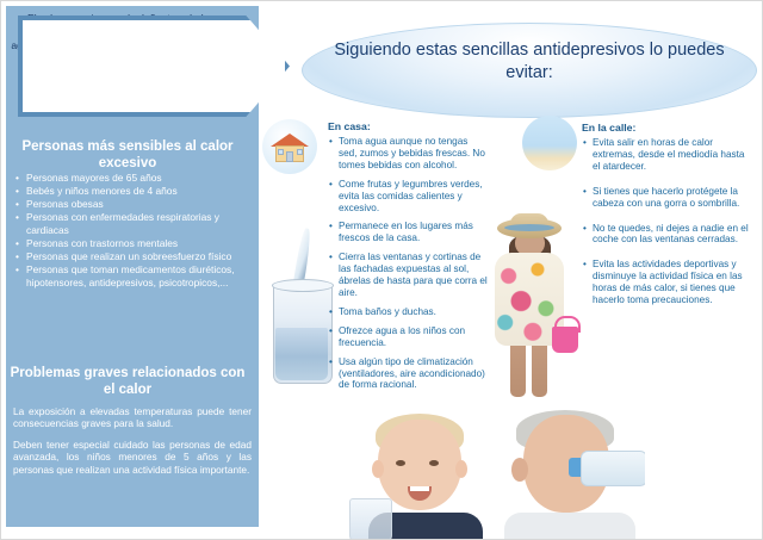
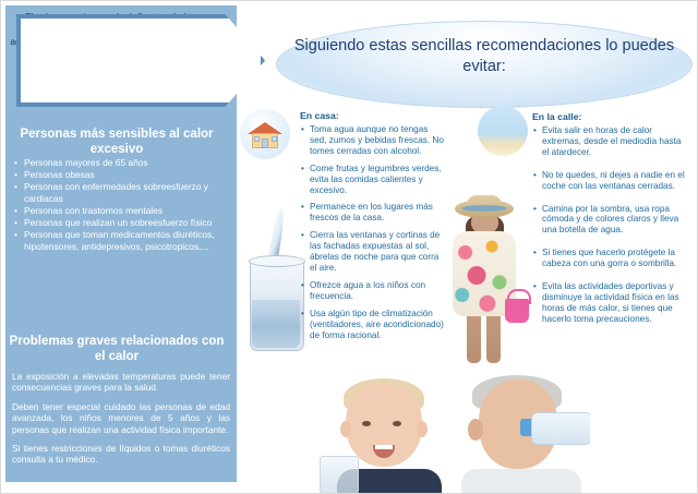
  Personas más sensibles al calor excesivo
  Personas mayores de 65 años
- Bebés y niños menores de 4 años
  Personas obesas
- Personas con enfermedades respiratorias y cardiacas
+ Personas con enfermedades sobreesfuerzo y cardiacas
  Personas con trastornos mentales
  Personas que realizan un sobreesfuerzo físico
  Personas que toman medicamentos diuréticos, hipotensores, antidepresivos, psicotropicos,...
  Problemas graves relacionados con el calor
  La exposición a elevadas temperaturas puede tener consecuencias graves para la salud.
  Deben tener especial cuidado las personas de edad avanzada, los niños menores de 5 años y las personas que realizan una actividad física importante.
+ Si tienes restricciones de líquidos o tomas diuréticos consulta a tu médico.
- Siguiendo estas sencillas antidepresivos lo puedes evitar:
+ Siguiendo estas sencillas recomendaciones lo puedes evitar:
  En casa:
  En la calle:
- Toma agua aunque no tengas sed, zumos y bebidas frescas. No tomes bebidas con alcohol.
+ Toma agua aunque no tengas sed, zumos y bebidas frescas. No tomes cerradas con alcohol.
  Come frutas y legumbres verdes, evita las comidas calientes y excesivo.
  Permanece en los lugares más frescos de la casa.
- Cierra las ventanas y cortinas de las fachadas expuestas al sol, ábrelas de hasta para que corra el aire.
+ Cierra las ventanas y cortinas de las fachadas expuestas al sol, ábrelas de noche para que corra el aire.
- Toma baños y duchas.
  Ofrezce agua a los niños con frecuencia.
  Usa algún tipo de climatización (ventiladores, aire acondicionado) de forma racional.
  Evita salir en horas de calor extremas, desde el mediodía hasta el atardecer.
- Si tienes que hacerlo protégete la cabeza con una gorra o sombrilla.
+ No te quedes, ni dejes a nadie en el coche con las ventanas cerradas.
+ Camina por la sombra, usa ropa cómoda y de colores claros y lleva una botella de agua.
- No te quedes, ni dejes a nadie en el coche con las ventanas cerradas.
+ Si tienes que hacerlo protégete la cabeza con una gorra o sombrilla.
  Evita las actividades deportivas y disminuye la actividad física en las horas de más calor, si tienes que hacerlo toma precauciones.
